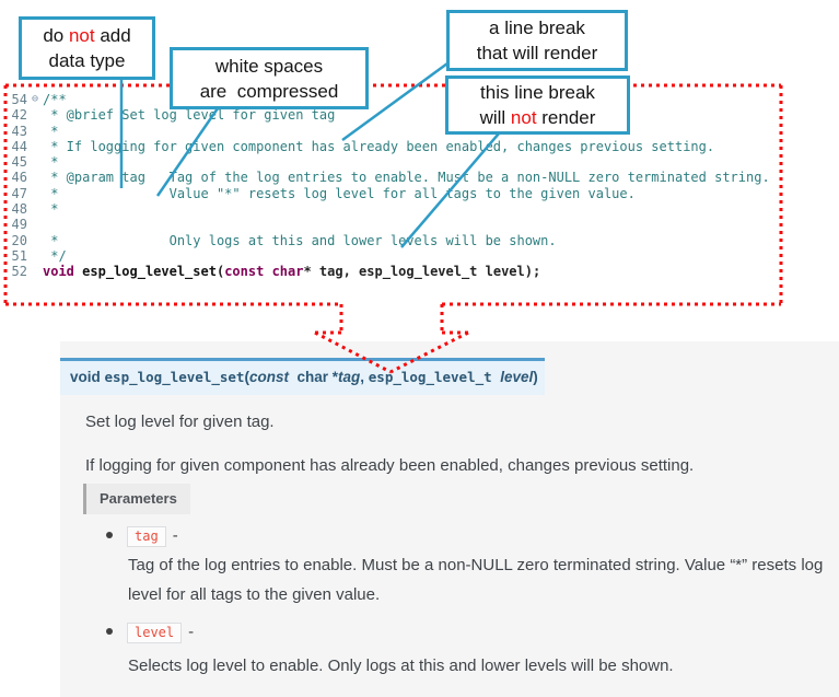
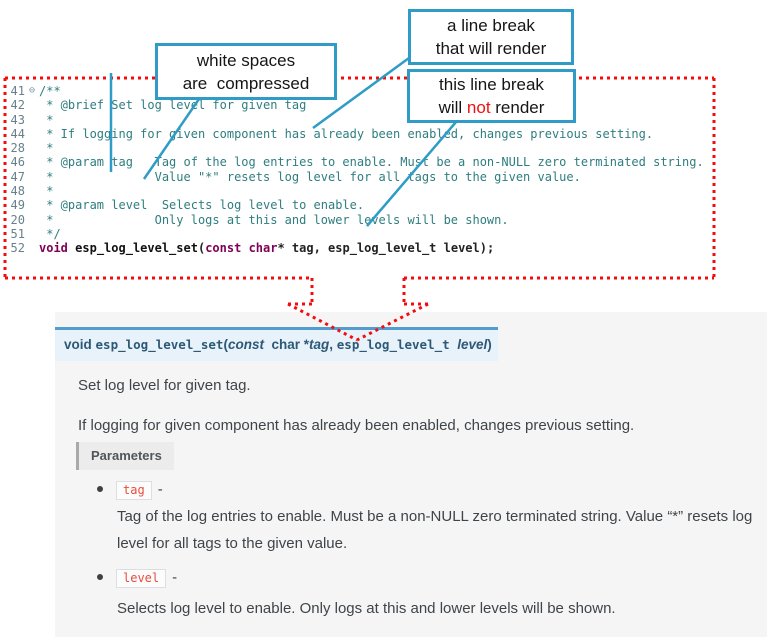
- do not add
- data type
  white spaces
  are compressed
  a line break
  that will render
  this line break
  will not render
- 54
+ 41
  ⊖
  /**
  42
  * @brief Set log levl for given tag
  43
  *
  44
  * If logging for given component has already been enabld, changes previous setting.
- 45
+ 28
  *
  46
  * @param tag Tag of the log entries to enable. Must be a non-NULL zero terminated string.
  47
  * Value "*" resets log level for all tags to the given value.
  48
  *
  49
+ * @param level Selects log level to enable.
  20
  * Only logs at this and lower levels will be shown.
  51
  */
  52
  void esp_log_level_set(const char* tag, esp_log_level_t level);
  void esp_log_level_set(const char *tag, esp_log_level_t level)
  Set log level for given tag.
  If logging for given component has already been enabled, changes previous setting.
  Parameters
  tag -
  Tag of the log entries to enable. Must be a non-NULL zero terminated string. Value “*” resets log level for all tags to the given value.
  level -
  Selects log level to enable. Only logs at this and lower levels will be shown.
